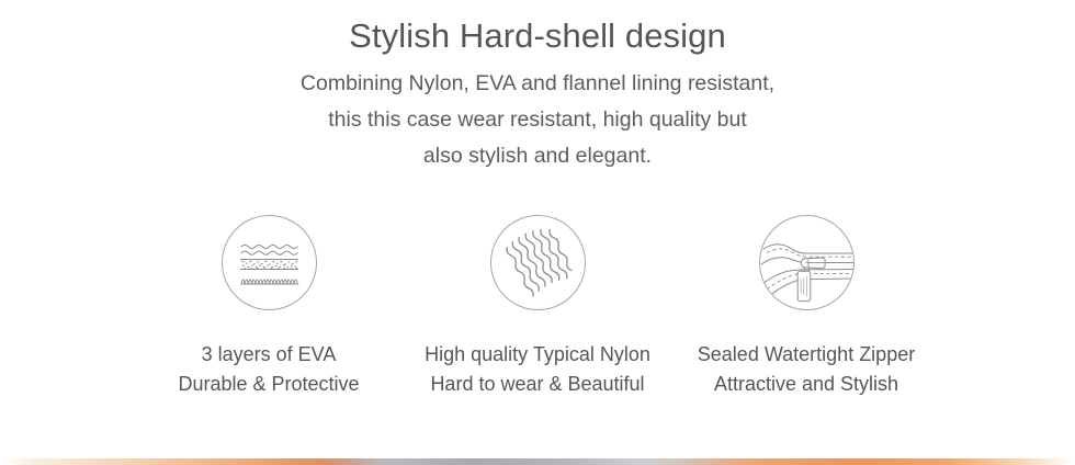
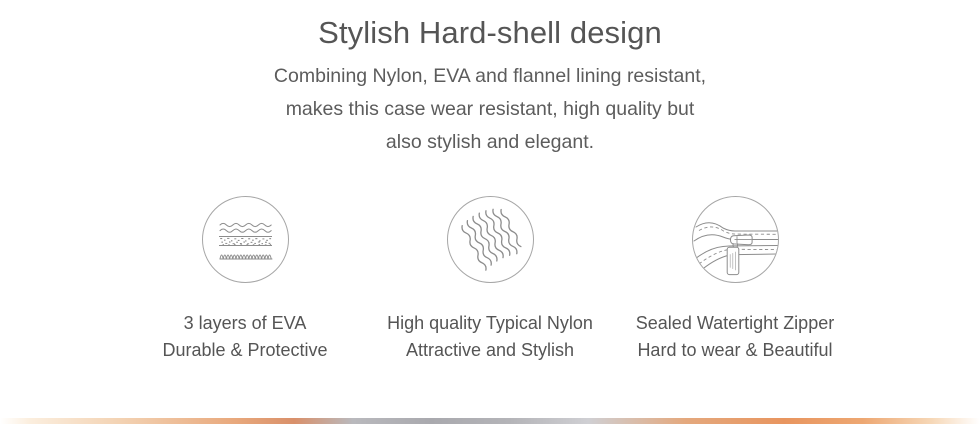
  Stylish Hard-shell design
  Combining Nylon, EVA and flannel lining resistant,
- this this case wear resistant, high quality but
+ makes this case wear resistant, high quality but
  also stylish and elegant.
  3 layers of EVA
  Durable & Protective
  High quality Typical Nylon
- Hard to wear & Beautiful
+ Attractive and Stylish
  Sealed Watertight Zipper
- Attractive and Stylish
+ Hard to wear & Beautiful
